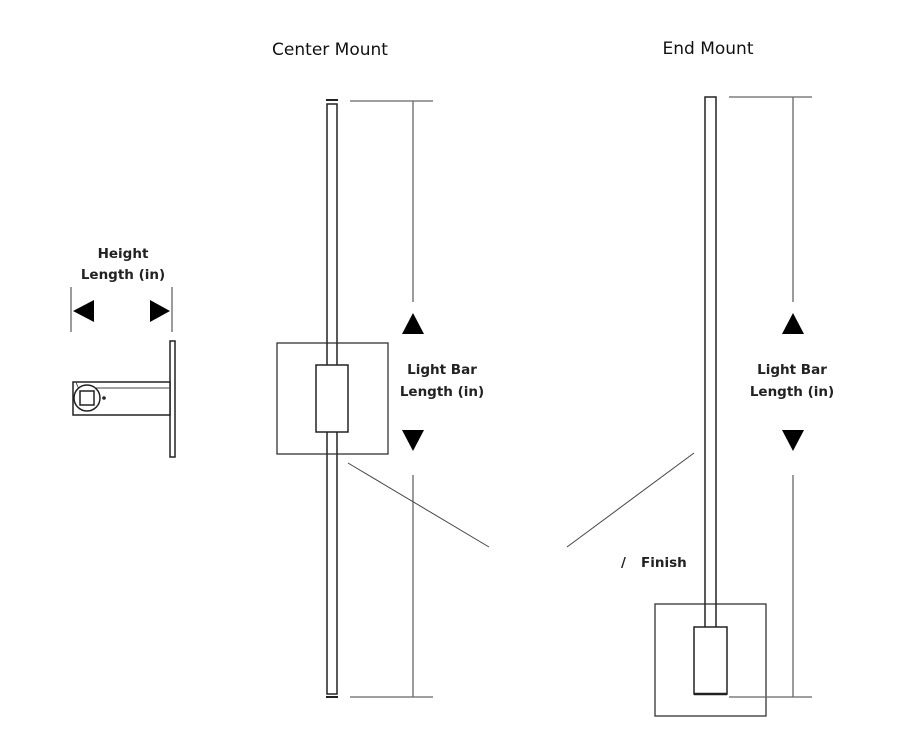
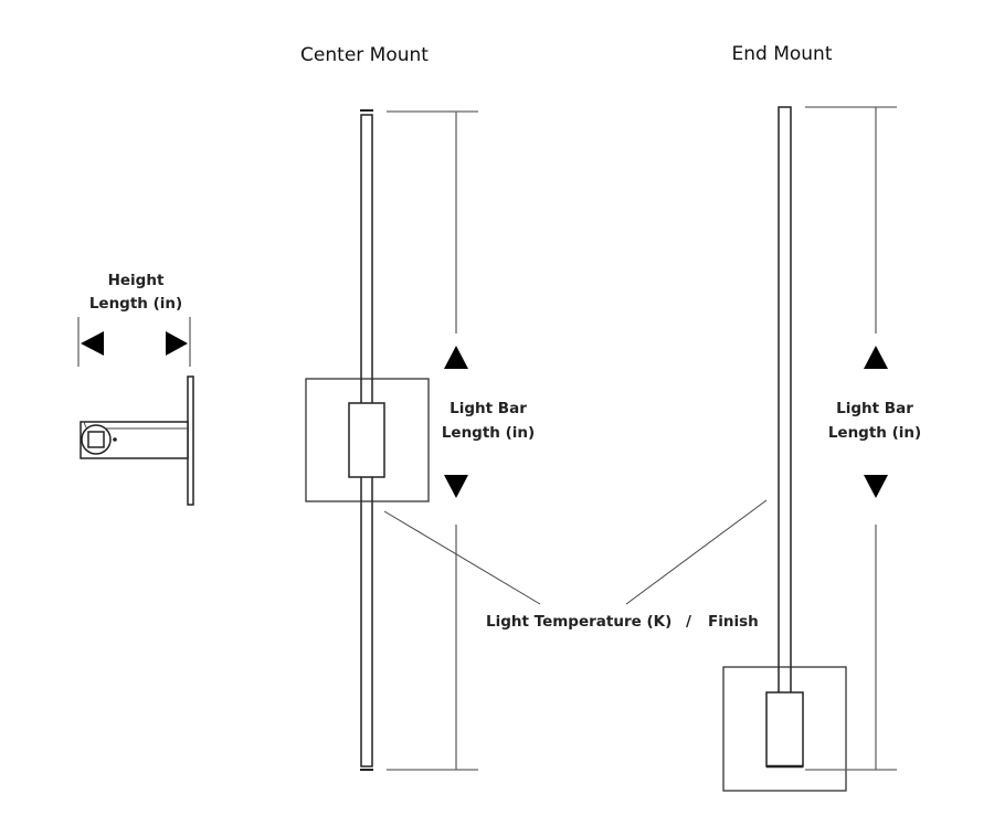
  Height
  Length (in)
  Center Mount
  Light Bar
  Length (in)
  End Mount
  Light Bar
  Length (in)
+ Light Temperature (K)
  /
  Finish
